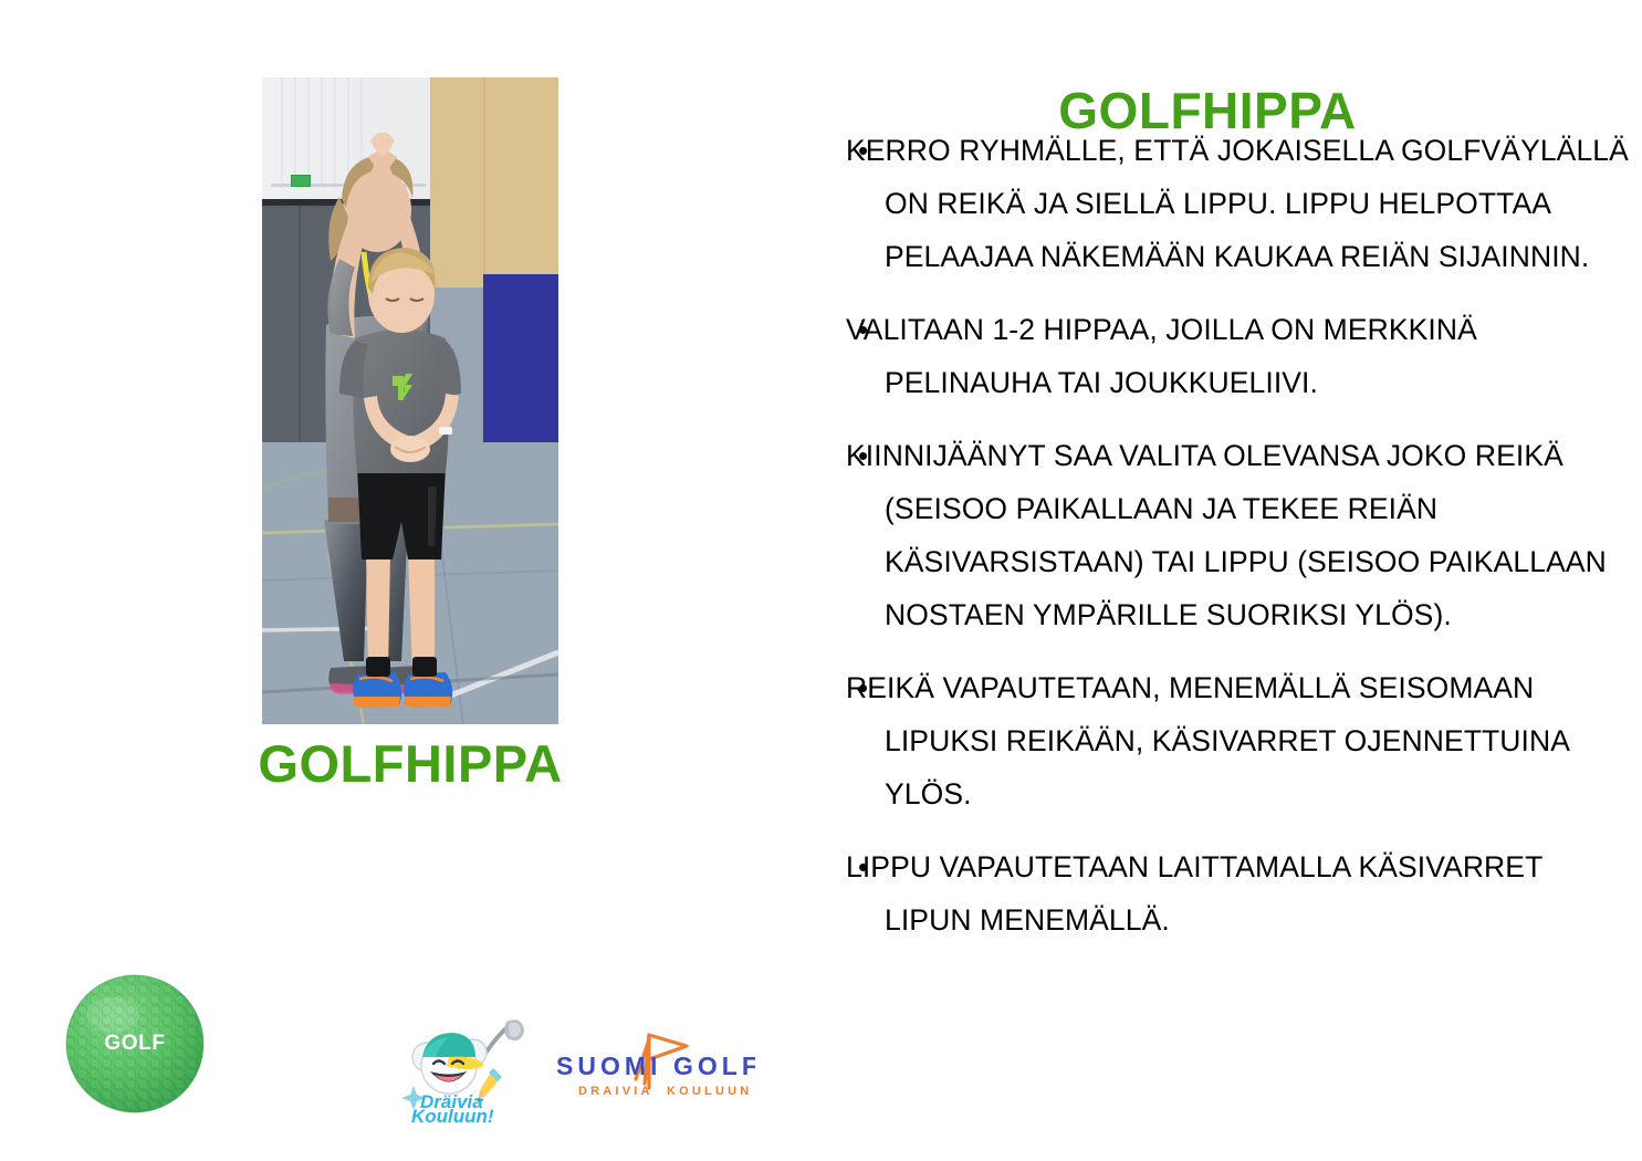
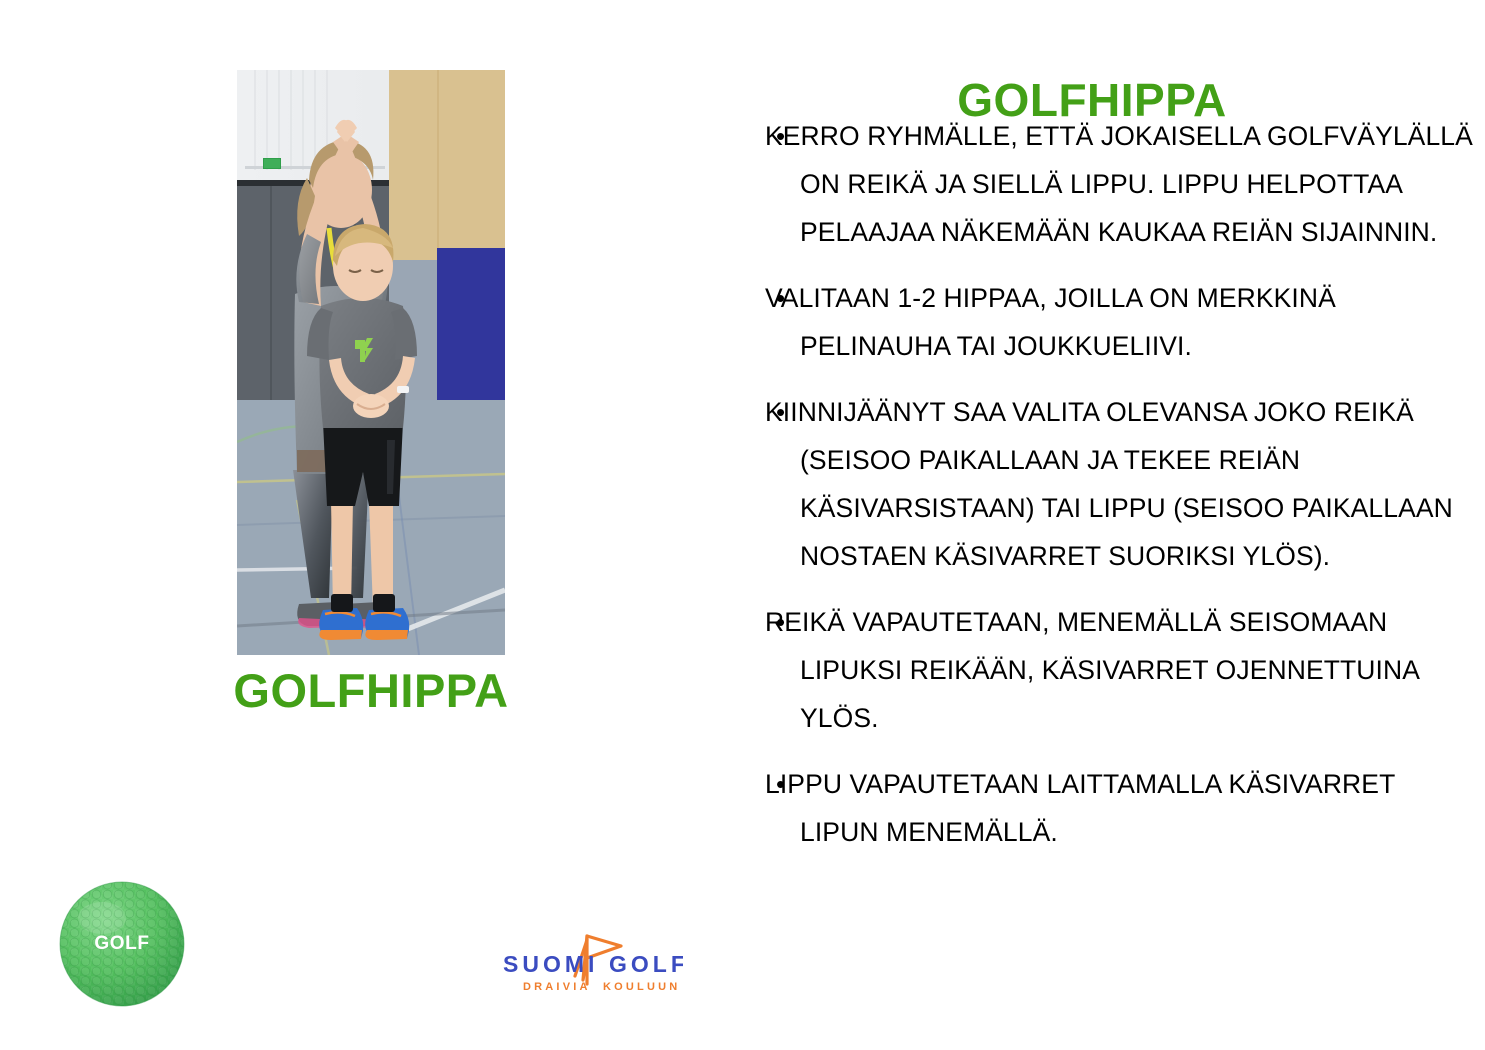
  GOLFHIPPA
  GOLF
- Dräivia
- Kouluun!
  SUOMI
  GOLF
  DRAIVIA
  KOULUUN
  GOLFHIPPA
  •
  KERRO RYHMÄLLE, ETTÄ JOKAISELLA GOLFVÄYLÄLLÄ ON REIKÄ JA SIELLÄ LIPPU. LIPPU HELPOTTAA PELAAJAA NÄKEMÄÄN KAUKAA REIÄN SIJAINNIN.
  •
  VALITAAN 1-2 HIPPAA, JOILLA ON MERKKINÄ PELINAUHA TAI JOUKKUELIIVI.
  •
- KIINNIJÄÄNYT SAA VALITA OLEVANSA JOKO REIKÄ (SEISOO PAIKALLAAN JA TEKEE REIÄN KÄSIVARSISTAAN) TAI LIPPU (SEISOO PAIKALLAAN NOSTAEN YMPÄRILLE SUORIKSI YLÖS).
+ KIINNIJÄÄNYT SAA VALITA OLEVANSA JOKO REIKÄ (SEISOO PAIKALLAAN JA TEKEE REIÄN KÄSIVARSISTAAN) TAI LIPPU (SEISOO PAIKALLAAN NOSTAEN KÄSIVARRET SUORIKSI YLÖS).
  •
  REIKÄ VAPAUTETAAN, MENEMÄLLÄ SEISOMAAN LIPUKSI REIKÄÄN, KÄSIVARRET OJENNETTUINA YLÖS.
  •
  LIPPU VAPAUTETAAN LAITTAMALLA KÄSIVARRET LIPUN MENEMÄLLÄ.
